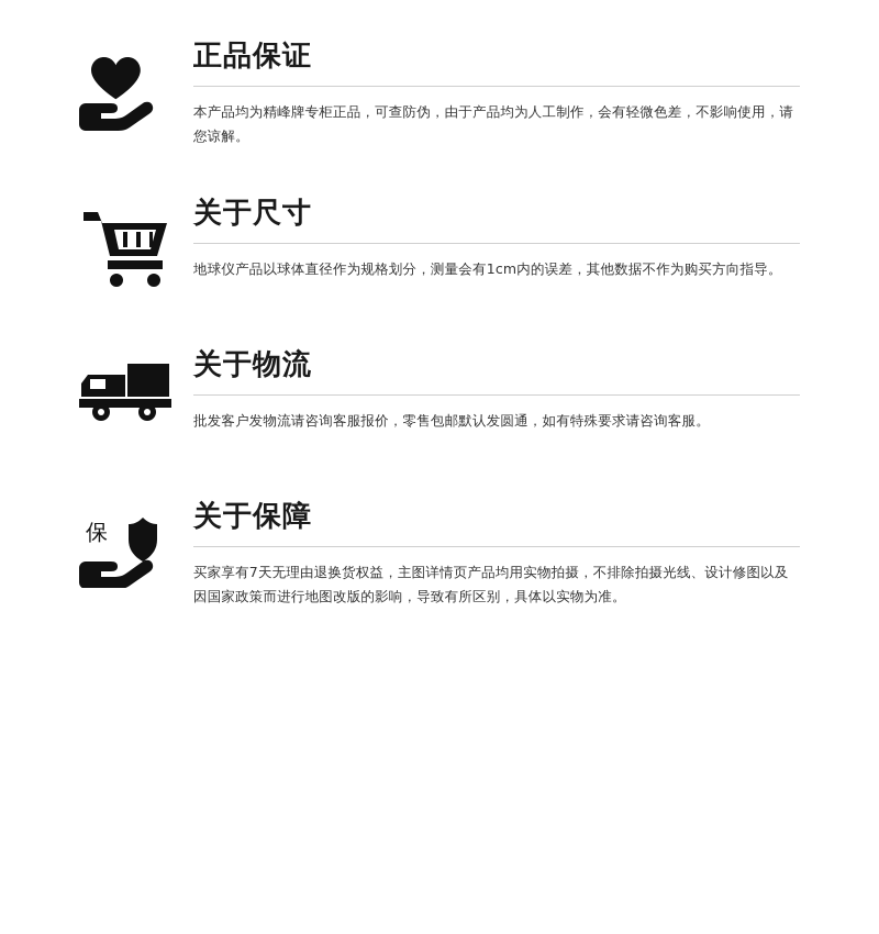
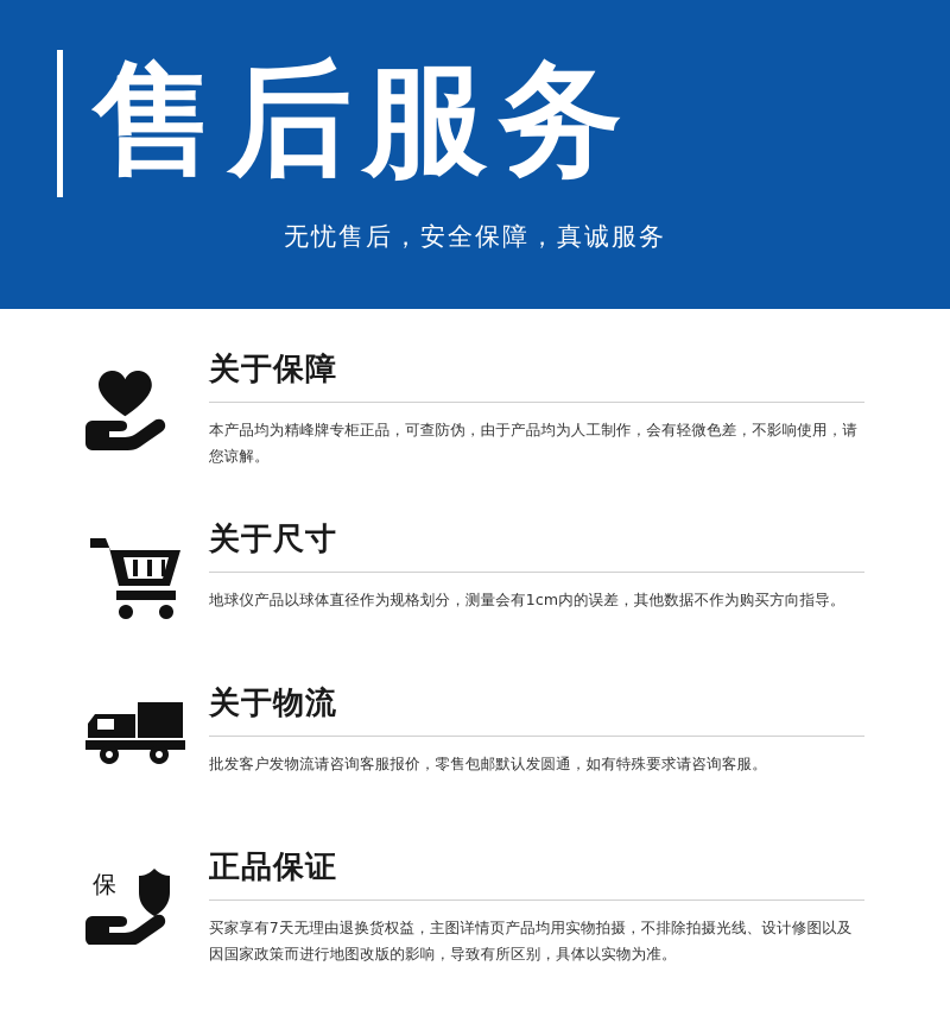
+ 售后服务
+ 无忧售后，安全保障，真诚服务
- 正品保证
+ 关于保障
  本产品均为精峰牌专柜正品，可查防伪，由于产品均为人工制作，会有轻微色差，不影响使用，请您谅解。
  关于尺寸
  地球仪产品以球体直径作为规格划分，测量会有1cm内的误差，其他数据不作为购买方向指导。
  关于物流
  批发客户发物流请咨询客服报价，零售包邮默认发圆通，如有特殊要求请咨询客服。
  保
- 关于保障
+ 正品保证
  买家享有7天无理由退换货权益，主图详情页产品均用实物拍摄，不排除拍摄光线、设计修图以及因国家政策而进行地图改版的影响，导致有所区别，具体以实物为准。
